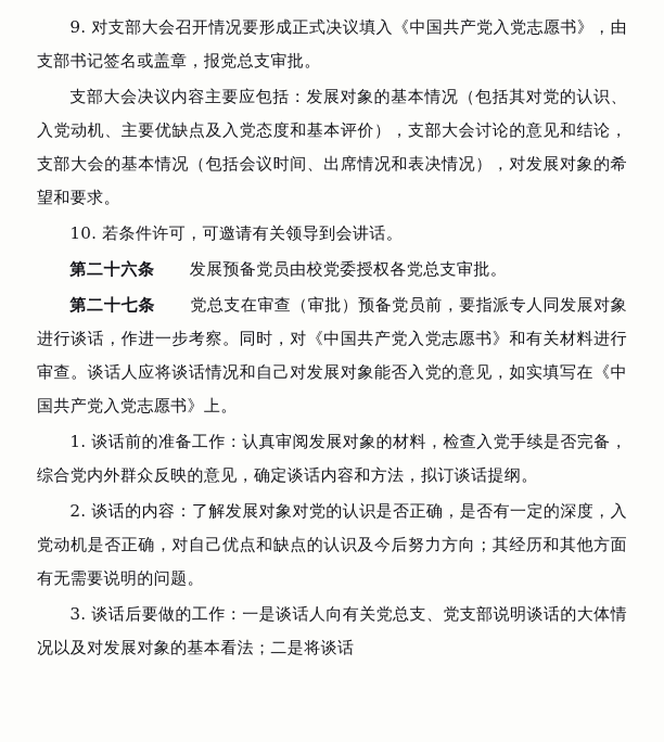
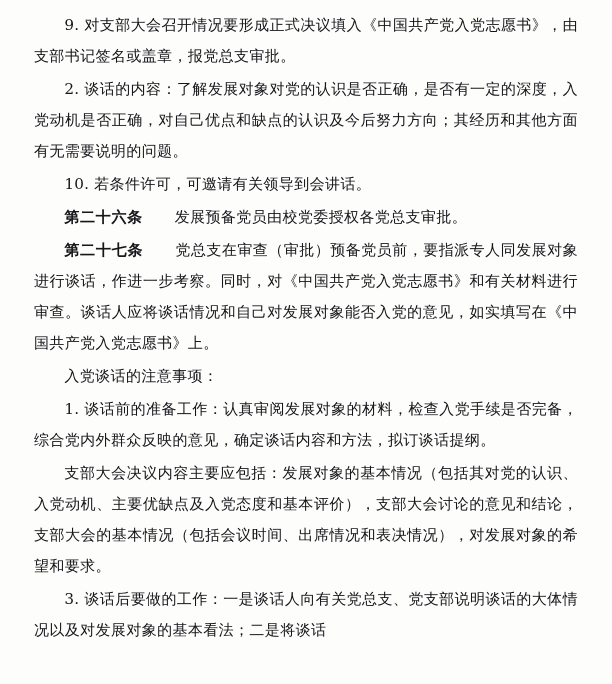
  9. 对支部大会召开情况要形成正式决议填入《中国共产党入党志愿书》，由支部书记签名或盖章，报党总支审批。
- 支部大会决议内容主要应包括：发展对象的基本情况（包括其对党的认识、入党动机、主要优缺点及入党态度和基本评价），支部大会讨论的意见和结论，支部大会的基本情况（包括会议时间、出席情况和表决情况），对发展对象的希望和要求。
+ 2. 谈话的内容：了解发展对象对党的认识是否正确，是否有一定的深度，入党动机是否正确，对自己优点和缺点的认识及今后努力方向；其经历和其他方面有无需要说明的问题。
  10. 若条件许可，可邀请有关领导到会讲话。
  第二十六条 发展预备党员由校党委授权各党总支审批。
  第二十七条 党总支在审查（审批）预备党员前，要指派专人同发展对象进行谈话，作进一步考察。同时，对《中国共产党入党志愿书》和有关材料进行审查。谈话人应将谈话情况和自己对发展对象能否入党的意见，如实填写在《中国共产党入党志愿书》上。
+ 入党谈话的注意事项：
  1. 谈话前的准备工作：认真审阅发展对象的材料，检查入党手续是否完备，综合党内外群众反映的意见，确定谈话内容和方法，拟订谈话提纲。
- 2. 谈话的内容：了解发展对象对党的认识是否正确，是否有一定的深度，入党动机是否正确，对自己优点和缺点的认识及今后努力方向；其经历和其他方面有无需要说明的问题。
+ 支部大会决议内容主要应包括：发展对象的基本情况（包括其对党的认识、入党动机、主要优缺点及入党态度和基本评价），支部大会讨论的意见和结论，支部大会的基本情况（包括会议时间、出席情况和表决情况），对发展对象的希望和要求。
  3. 谈话后要做的工作：一是谈话人向有关党总支、党支部说明谈话的大体情况以及对发展对象的基本看法；二是将谈话
